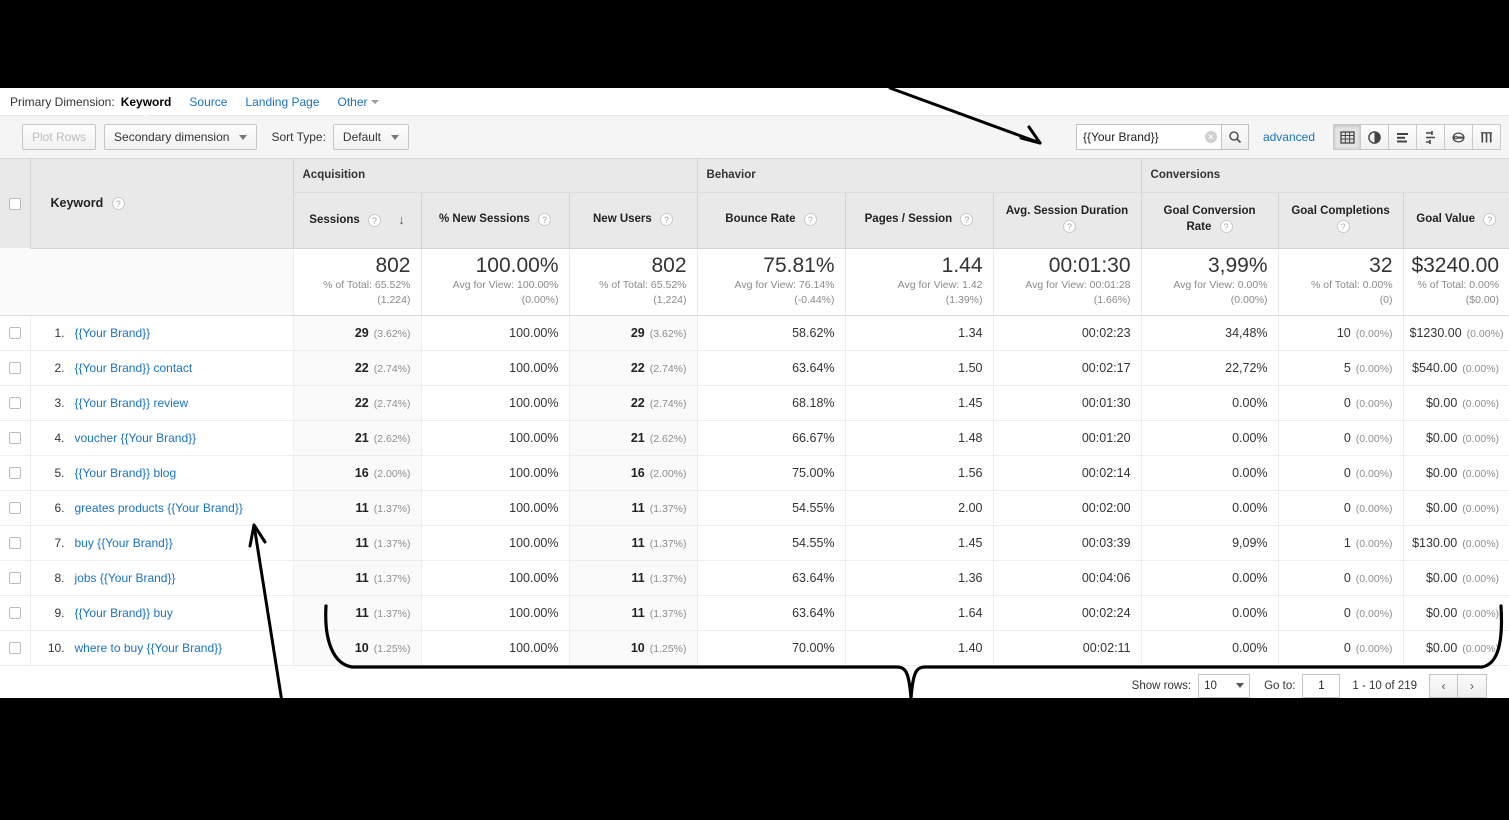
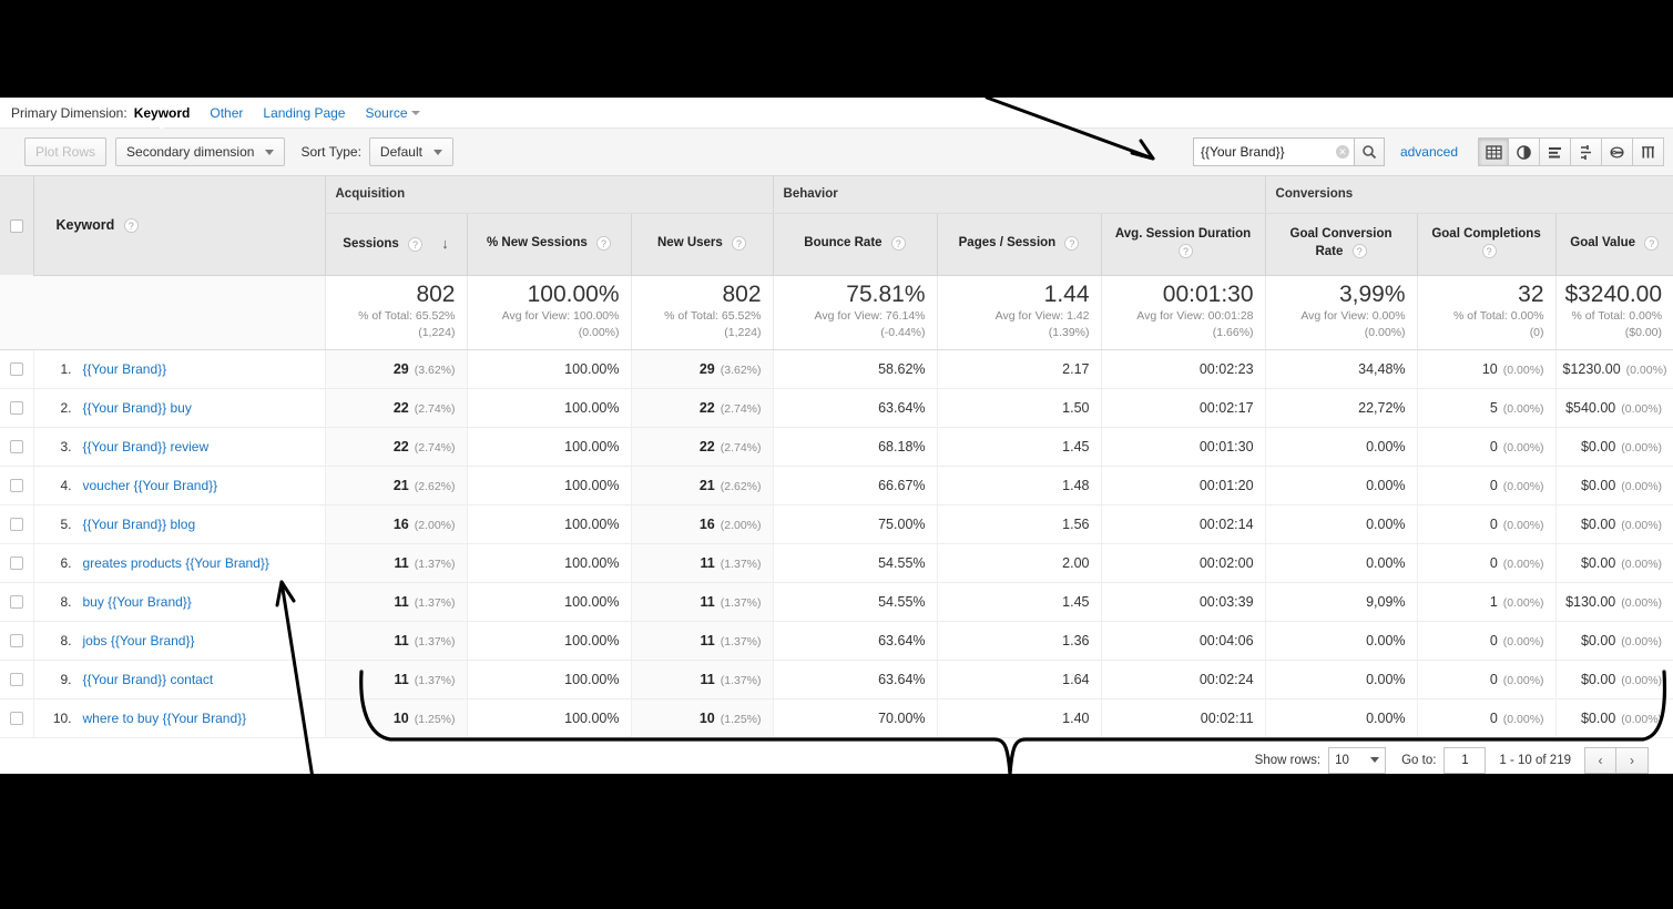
  Primary Dimension:
  Keyword
- Source
+ Other
  Landing Page
- Other
+ Source
  Plot Rows
  Secondary dimension
  Sort Type:
  Default
  {{Your Brand}}
  ✕
  advanced
  	Keyword ?	Acquisition	Behavior	Conversions
  Sessions ? ↓	% New Sessions ?	New Users ?	Bounce Rate ?	Pages / Session ?	Avg. Session Duration ?	Goal Conversion Rate ?	Goal Completions ?	Goal Value ?
  		802 % of Total: 65.52% (1,224)	100.00% Avg for View: 100.00% (0.00%)	802 % of Total: 65.52% (1,224)	75.81% Avg for View: 76.14% (-0.44%)	1.44 Avg for View: 1.42 (1.39%)	00:01:30 Avg for View: 00:01:28 (1.66%)	3,99% Avg for View: 0.00% (0.00%)	32 % of Total: 0.00% (0)	$3240.00 % of Total: 0.00% ($0.00)
- 	1. {{Your Brand}}	29 (3.62%)	100.00%	29 (3.62%)	58.62%	1.34	00:02:23	34,48%	10 (0.00%)	$1230.00 (0.00%)
+ 	1. {{Your Brand}}	29 (3.62%)	100.00%	29 (3.62%)	58.62%	2.17	00:02:23	34,48%	10 (0.00%)	$1230.00 (0.00%)
- 	2. {{Your Brand}} contact	22 (2.74%)	100.00%	22 (2.74%)	63.64%	1.50	00:02:17	22,72%	5 (0.00%)	$540.00 (0.00%)
+ 	2. {{Your Brand}} buy	22 (2.74%)	100.00%	22 (2.74%)	63.64%	1.50	00:02:17	22,72%	5 (0.00%)	$540.00 (0.00%)
  	3. {{Your Brand}} review	22 (2.74%)	100.00%	22 (2.74%)	68.18%	1.45	00:01:30	0.00%	0 (0.00%)	$0.00 (0.00%)
  	4. voucher {{Your Brand}}	21 (2.62%)	100.00%	21 (2.62%)	66.67%	1.48	00:01:20	0.00%	0 (0.00%)	$0.00 (0.00%)
  	5. {{Your Brand}} blog	16 (2.00%)	100.00%	16 (2.00%)	75.00%	1.56	00:02:14	0.00%	0 (0.00%)	$0.00 (0.00%)
  	6. greates products {{Your Brand}}	11 (1.37%)	100.00%	11 (1.37%)	54.55%	2.00	00:02:00	0.00%	0 (0.00%)	$0.00 (0.00%)
- 	7. buy {{Your Brand}}	11 (1.37%)	100.00%	11 (1.37%)	54.55%	1.45	00:03:39	9,09%	1 (0.00%)	$130.00 (0.00%)
+ 	8. buy {{Your Brand}}	11 (1.37%)	100.00%	11 (1.37%)	54.55%	1.45	00:03:39	9,09%	1 (0.00%)	$130.00 (0.00%)
  	8. jobs {{Your Brand}}	11 (1.37%)	100.00%	11 (1.37%)	63.64%	1.36	00:04:06	0.00%	0 (0.00%)	$0.00 (0.00%)
- 	9. {{Your Brand}} buy	11 (1.37%)	100.00%	11 (1.37%)	63.64%	1.64	00:02:24	0.00%	0 (0.00%)	$0.00 (0.00%)
+ 	9. {{Your Brand}} contact	11 (1.37%)	100.00%	11 (1.37%)	63.64%	1.64	00:02:24	0.00%	0 (0.00%)	$0.00 (0.00%)
  	10. where to buy {{Your Brand}}	10 (1.25%)	100.00%	10 (1.25%)	70.00%	1.40	00:02:11	0.00%	0 (0.00%)	$0.00 (0.00%
  Show rows:
  10
  Go to:
  1
  1 - 10 of 219
  ‹
  ›
